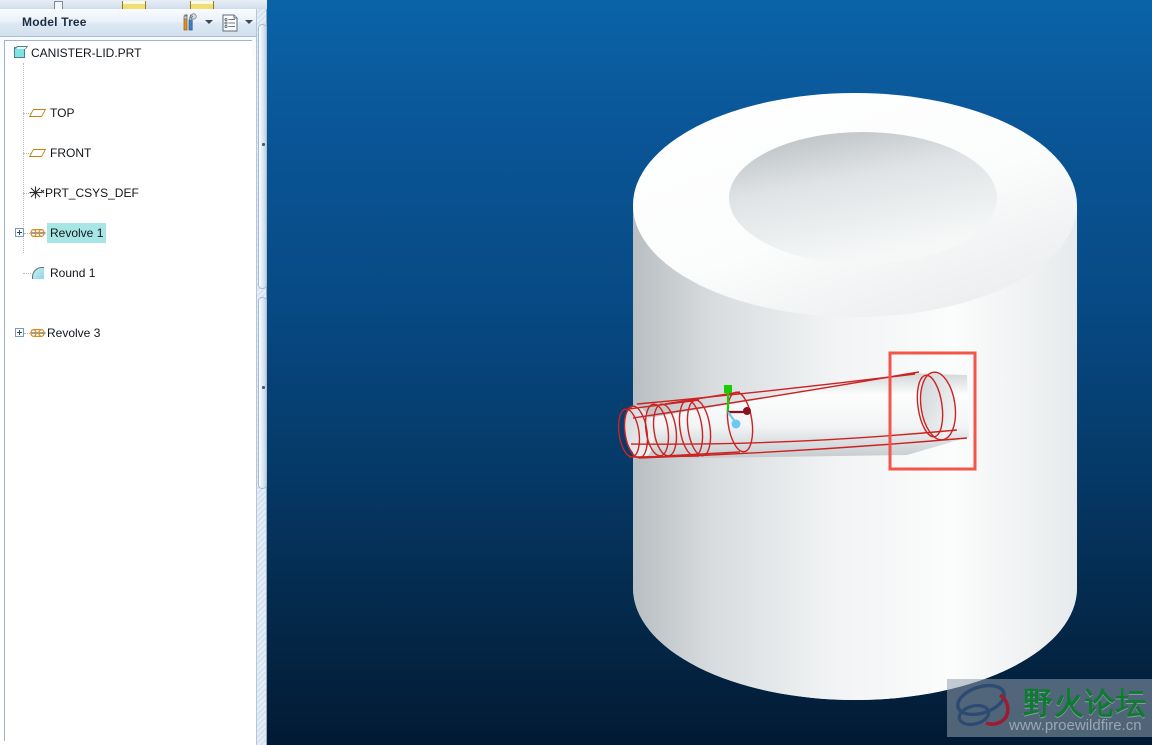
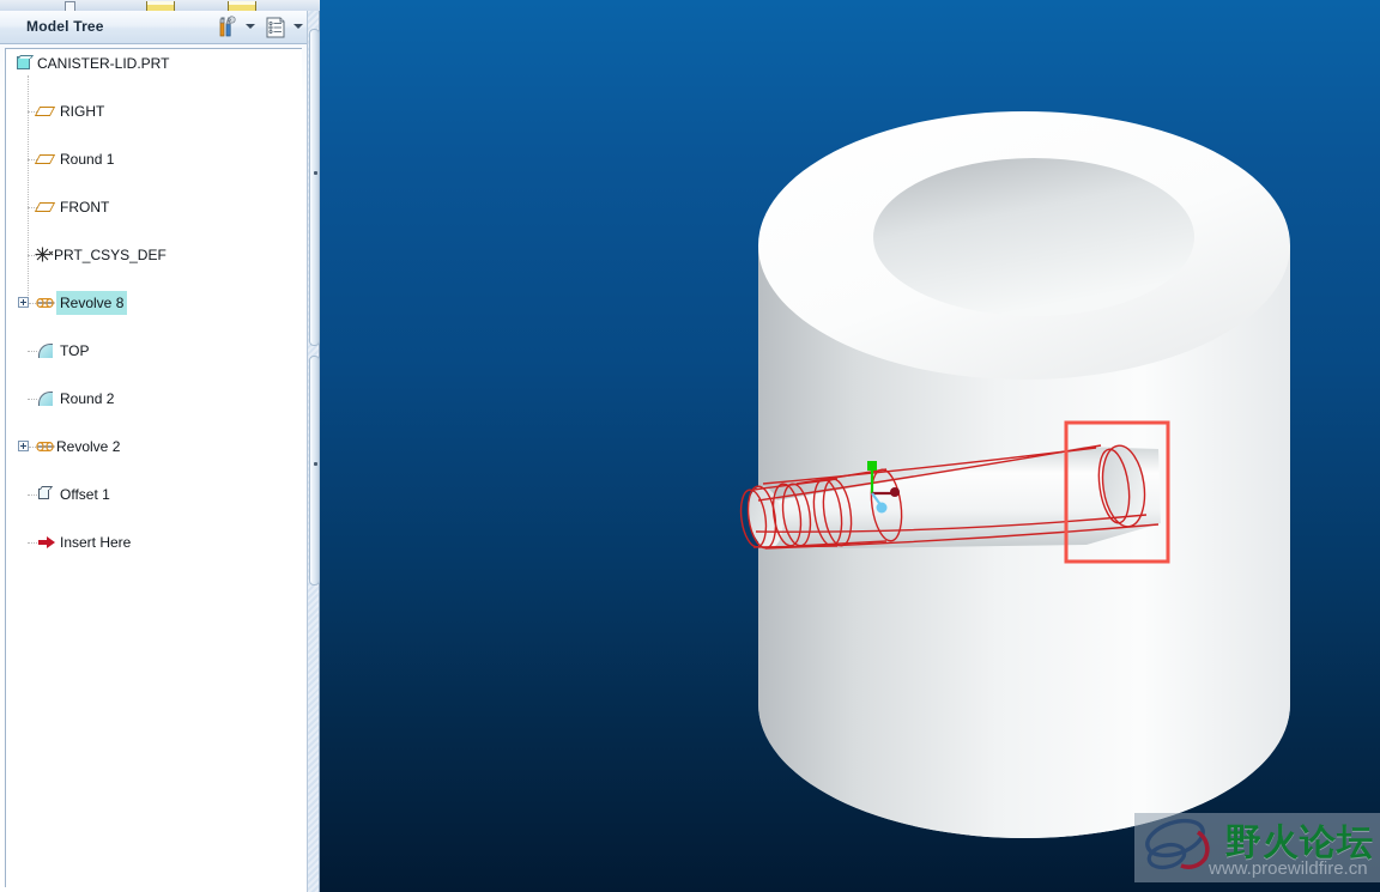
  Model Tree
  CANISTER-LID.PRT
+ RIGHT
- TOP
+ Round 1
  FRONT
  PRT_CSYS_DEF
- Revolve 1
+ Revolve 8
- Round 1
+ TOP
+ Round 2
- Revolve 3
+ Revolve 2
+ Offset 1
+ Insert Here
  野火论坛
  www.proewildfire.cn
